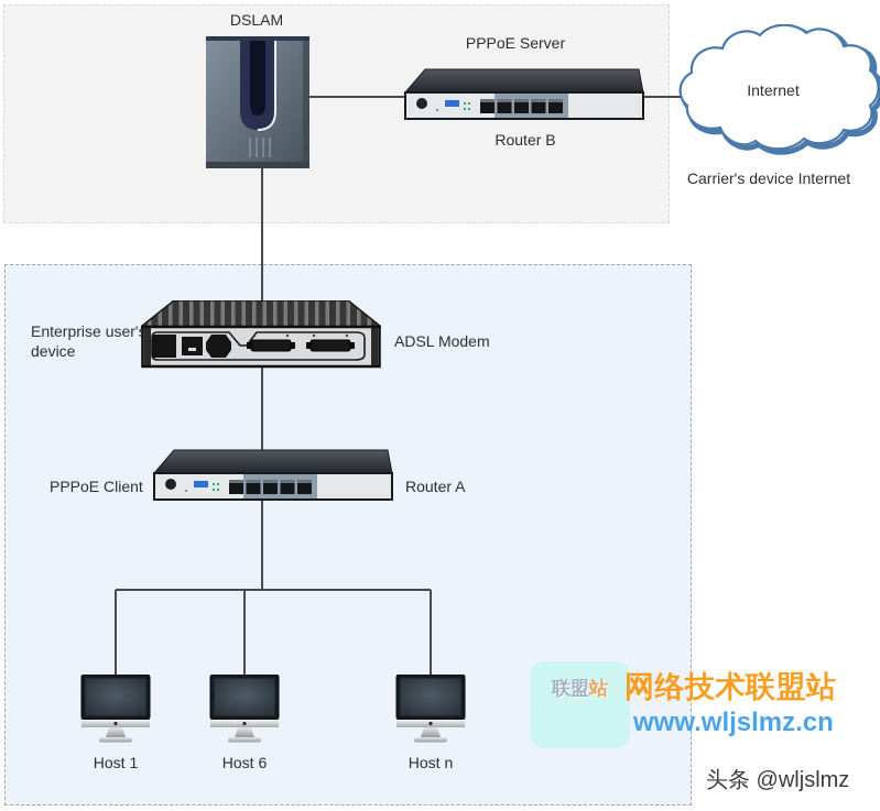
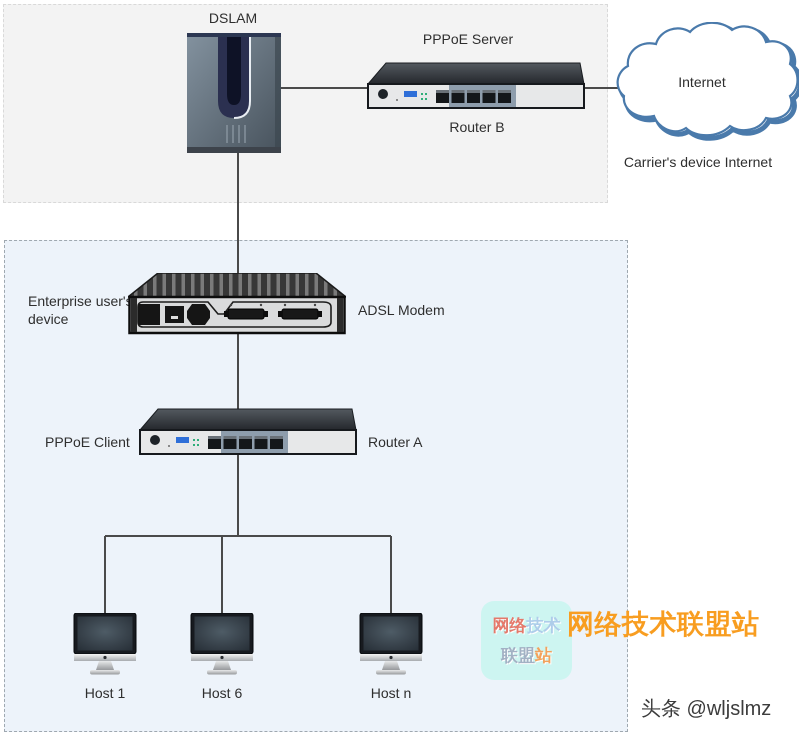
  DSLAM
  PPPoE Server
  Router B
  Internet
  Carrier's device Internet
  Enterprise user' device
  ADSL Modem
  PPPoE Client
  Router A
  Host 1
  Host 6
  Host n
+ 网络技术
  联盟站
  网络技术联盟站
- www.wljslmz.cn
  头条 @wljslmz
